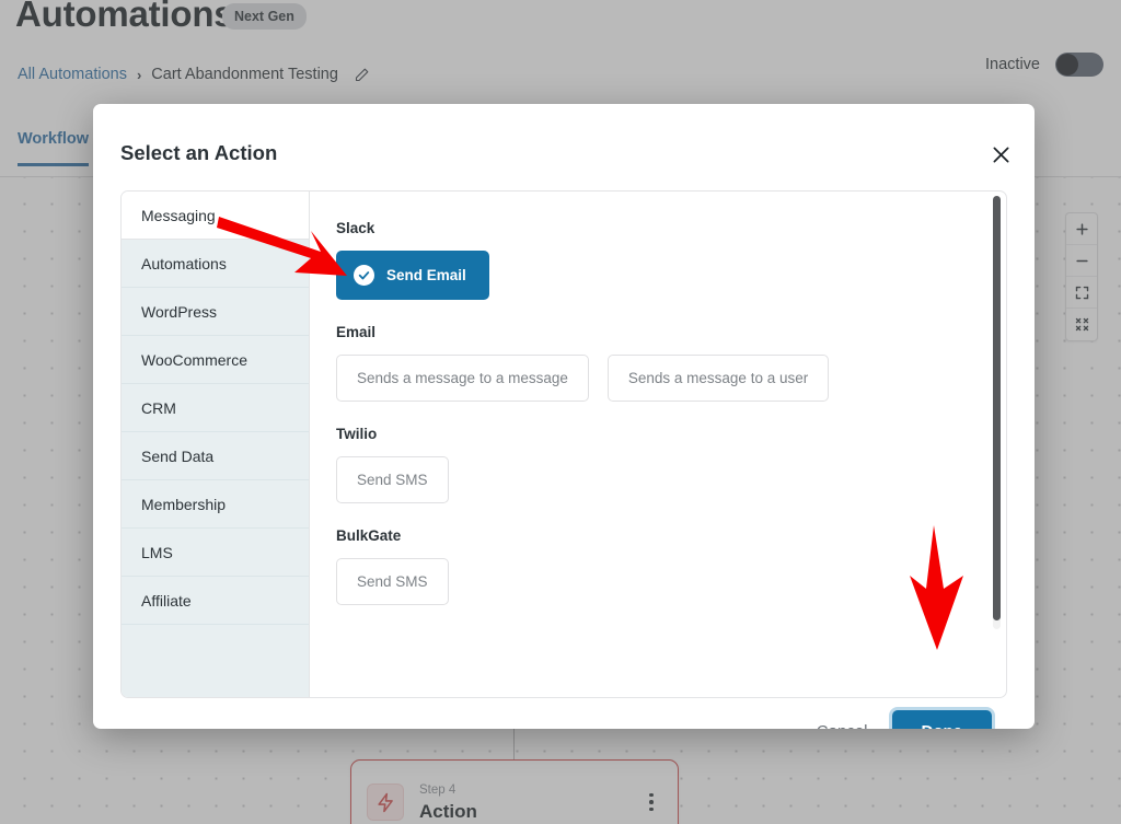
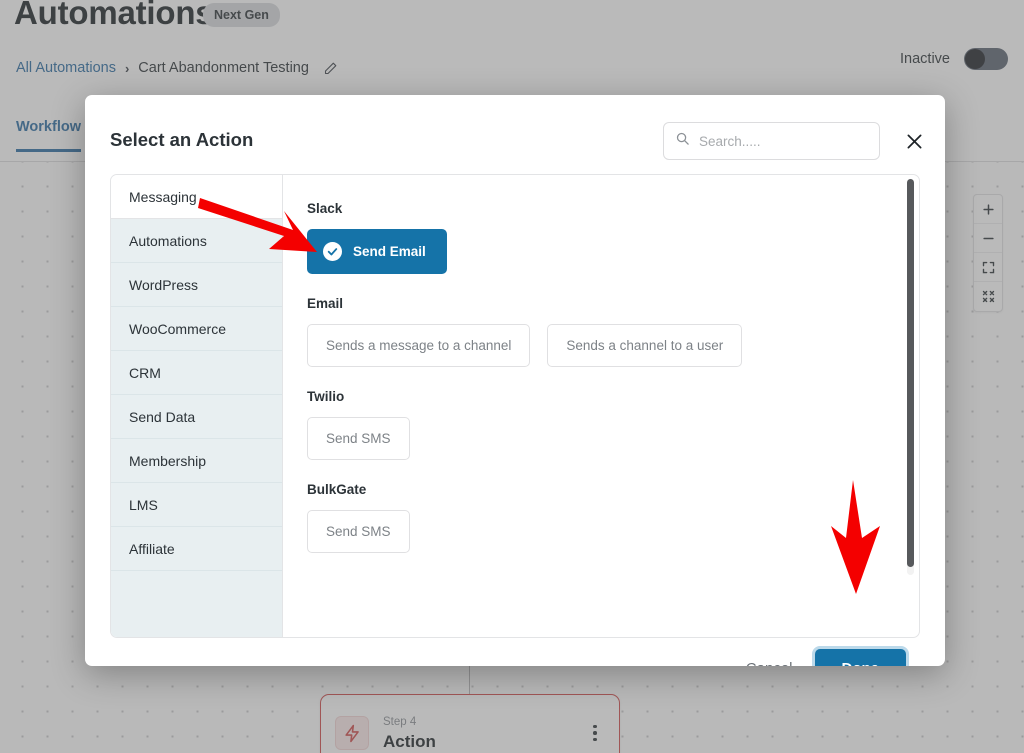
  Automation
  Next Gen
  All Automations
  ›
  Cart Abandonment Testing
  Inactive
  Workflow
  Step 4
  Action
  Select an Action
+ Search.....
  Messaging
  Automations
  WordPress
  WooCommerce
  CRM
  Send Data
  Membership
  LMS
  Affiliate
  Slack
  Send Email
  Email
- Sends a message to a message
+ Sends a message to a channel
- Sends a message to a user
+ Sends a channel to a user
  Twilio
  Send SMS
  BulkGate
  Send SMS
